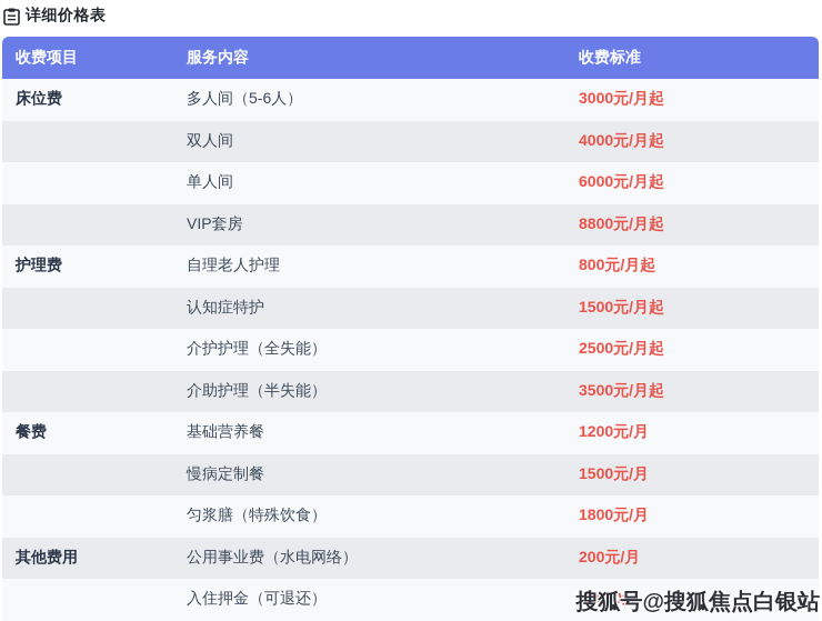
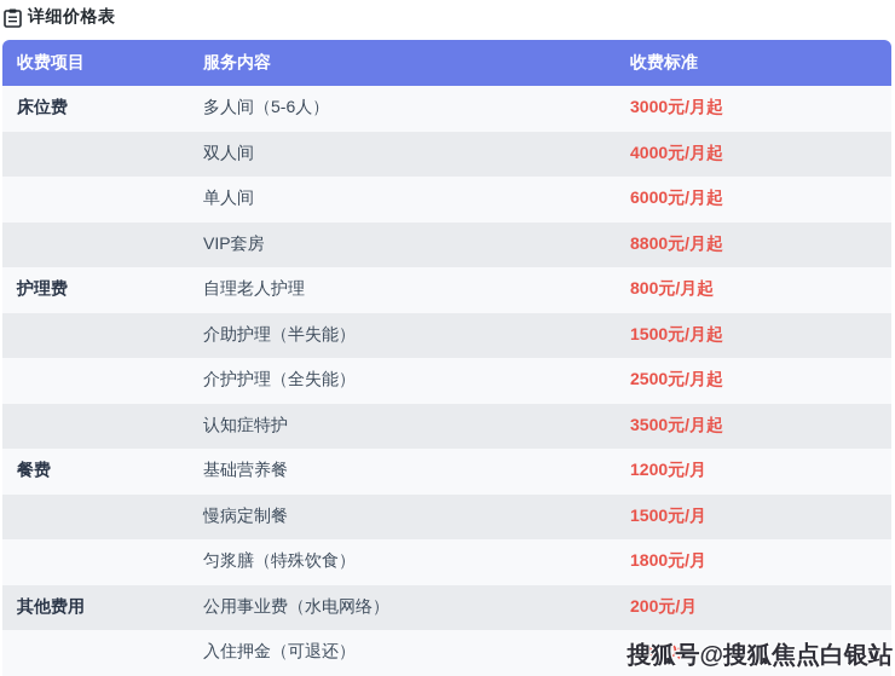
  详细价格表
  收费项目
  服务内容
  收费标准
  床位费
  多人间（5-6人）
  3000元/月起
  双人间
  4000元/月起
  单人间
  6000元/月起
  VIP套房
  8800元/月起
  护理费
  自理老人护理
  800元/月起
- 认知症特护
+ 介助护理（半失能）
  1500元/月起
  介护护理（全失能）
  2500元/月起
- 介助护理（半失能）
+ 认知症特护
  3500元/月起
  餐费
  基础营养餐
  1200元/月
  慢病定制餐
  1500元/月
  匀浆膳（特殊饮食）
  1800元/月
  其他费用
  公用事业费（水电网络）
  200元/月
  入住押金（可退还）
  10000元
  搜狐号@搜狐焦点白银站
